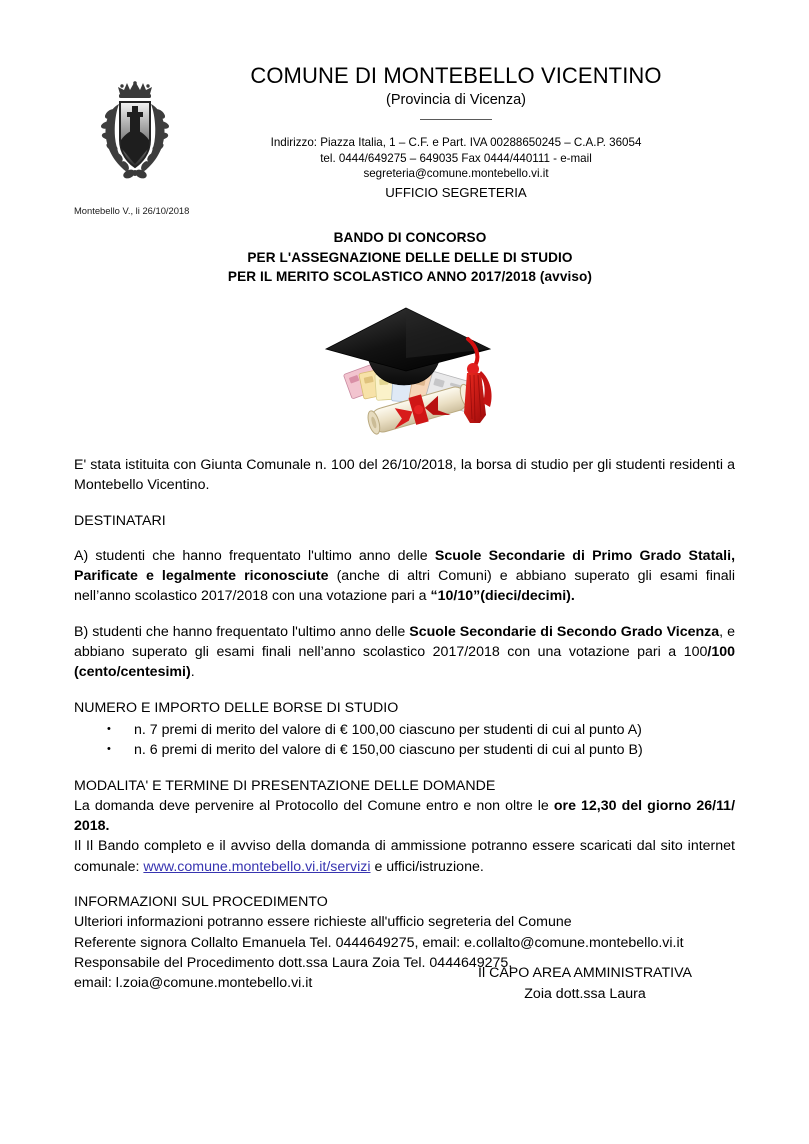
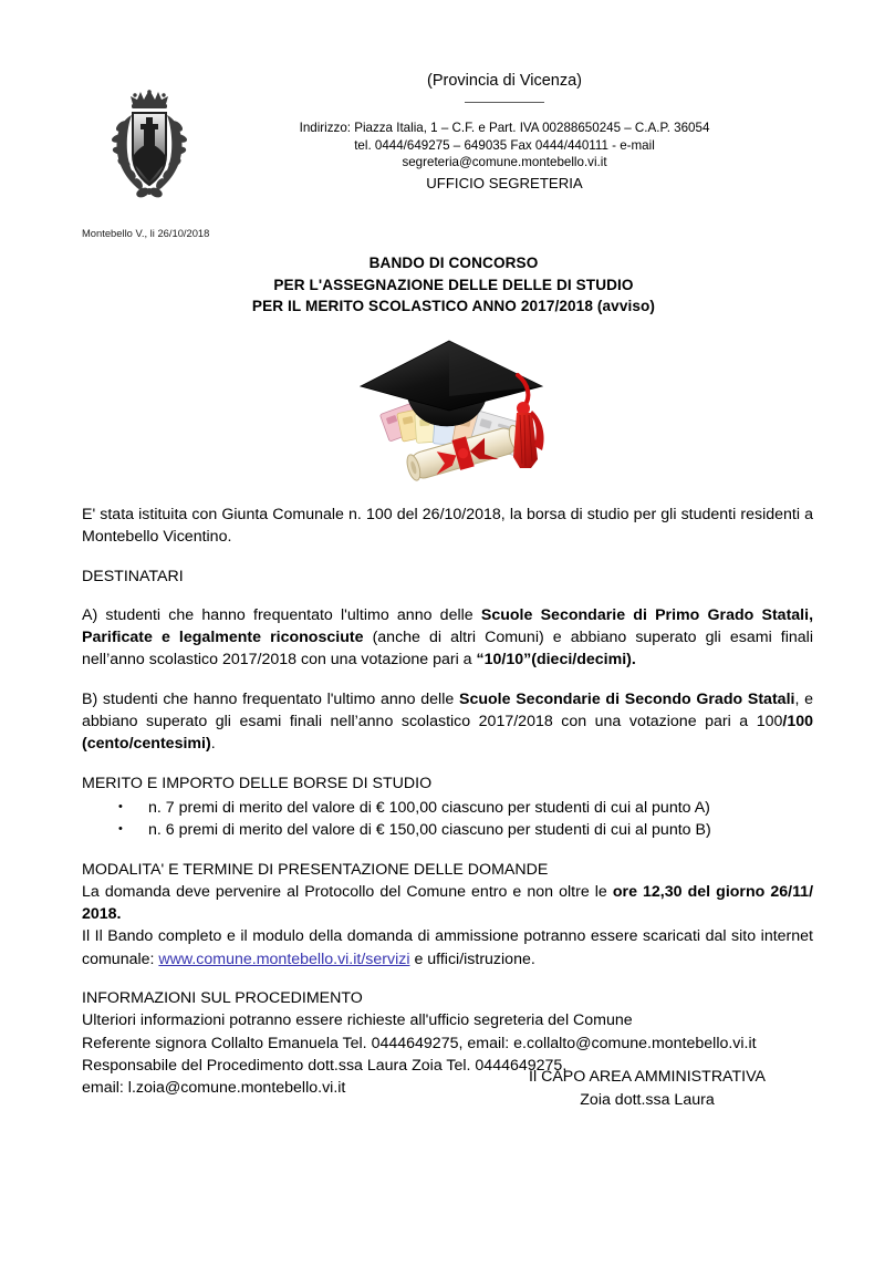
- COMUNE DI MONTEBELLO VICENTINO
  (Provincia di Vicenza)
  Indirizzo: Piazza Italia, 1 – C.F. e Part. IVA 00288650245 – C.A.P. 36054
  tel. 0444/649275 – 649035 Fax 0444/440111 - e-mail
  segreteria@comune.montebello.vi.it
  UFFICIO SEGRETERIA
  Montebello V., li 26/10/2018
  BANDO DI CONCORSO
  PER L'ASSEGNAZIONE DELLE DELLE DI STUDIO
  PER IL MERITO SCOLASTICO ANNO 2017/2018 (avviso)
  E' stata istituita con Giunta Comunale n. 100 del 26/10/2018, la borsa di studio per gli studenti residenti a Montebello Vicentino.
  DESTINATARI
  A) studenti che hanno frequentato l'ultimo anno delle Scuole Secondarie di Primo Grado Statali, Parificate e legalmente riconosciute (anche di altri Comuni) e abbiano superato gli esami finali nell’anno scolastico 2017/2018 con una votazione pari a “10/10”(dieci/decimi).
- B) studenti che hanno frequentato l'ultimo anno delle Scuole Secondarie di Secondo Grado Vicenza, e abbiano superato gli esami finali nell’anno scolastico 2017/2018 con una votazione pari a 100/100 (cento/centesimi).
+ B) studenti che hanno frequentato l'ultimo anno delle Scuole Secondarie di Secondo Grado Statali, e abbiano superato gli esami finali nell’anno scolastico 2017/2018 con una votazione pari a 100/100 (cento/centesimi).
- NUMERO E IMPORTO DELLE BORSE DI STUDIO
+ MERITO E IMPORTO DELLE BORSE DI STUDIO
  n. 7 premi di merito del valore di € 100,00 ciascuno per studenti di cui al punto A)
  n. 6 premi di merito del valore di € 150,00 ciascuno per studenti di cui al punto B)
  MODALITA' E TERMINE DI PRESENTAZIONE DELLE DOMANDE
  La domanda deve pervenire al Protocollo del Comune entro e non oltre le ore 12,30 del giorno 26/11/ 2018.
- Il Il Bando completo e il avviso della domanda di ammissione potranno essere scaricati dal sito internet comunale: www.comune.montebello.vi.it/servizi e uffici/istruzione.
+ Il Il Bando completo e il modulo della domanda di ammissione potranno essere scaricati dal sito internet comunale: www.comune.montebello.vi.it/servizi e uffici/istruzione.
  INFORMAZIONI SUL PROCEDIMENTO
  Ulteriori informazioni potranno essere richieste all'ufficio segreteria del Comune
  Referente signora Collalto Emanuela Tel. 0444649275, email: e.collalto@comune.montebello.vi.it
  Responsabile del Procedimento dott.ssa Laura Zoia Tel. 0444649275,
  email: l.zoia@comune.montebello.vi.it
  Il CAPO AREA AMMINISTRATIVA
  Zoia dott.ssa Laura
